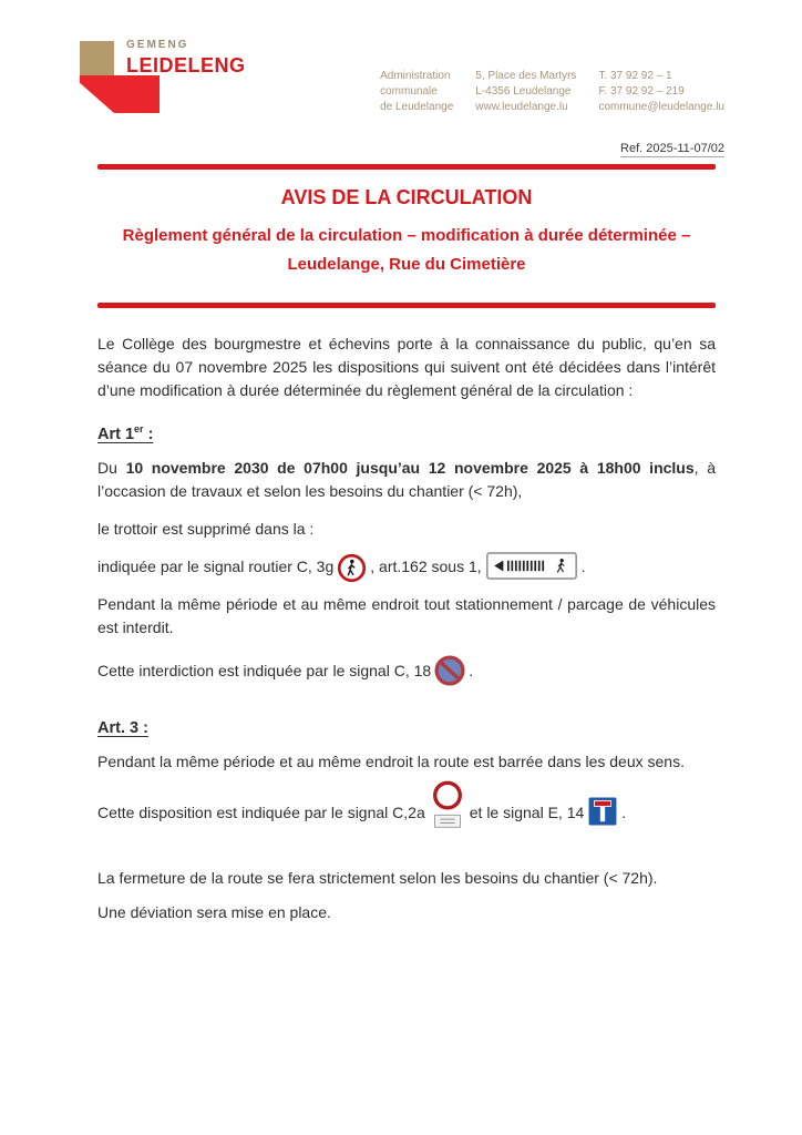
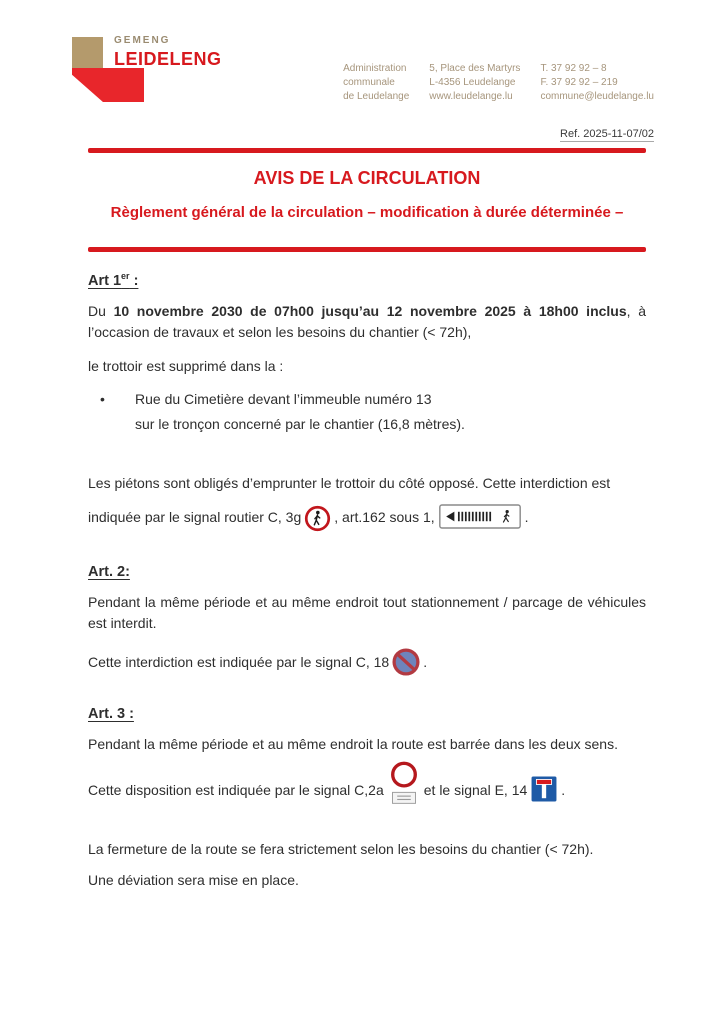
  GEMENG
  LEIDELENG
  Administration
  communale
  de Leudelange
  5, Place des Martyrs
  L-4356 Leudelange
  www.leudelange.lu
- T. 37 92 92 – 1
+ T. 37 92 92 – 8
  F. 37 92 92 – 219
  commune@leudelange.lu
  Ref. 2025-11-07/02
  AVIS DE LA CIRCULATION
  Règlement général de la circulation – modification à durée déterminée –
- Leudelange, Rue du Cimetière
- Le Collège des bourgmestre et échevins porte à la connaissance du public, qu’en sa séance du 07 novembre 2025 les dispositions qui suivent ont été décidées dans l’intérêt d’une modification à durée déterminée du règlement général de la circulation :
  Art 1er :
  Du 10 novembre 2030 de 07h00 jusqu’au 12 novembre 2025 à 18h00 inclus, à l’occasion de travaux et selon les besoins du chantier (< 72h),
  le trottoir est supprimé dans la :
+ •
+ Rue du Cimetière devant l’immeuble numéro 13
+ sur le tronçon concerné par le chantier (16,8 mètres).
+ Les piétons sont obligés d’emprunter le trottoir du côté opposé. Cette interdiction est
  indiquée par le signal routier C, 3g , art.162 sous 1, .
+ Art. 2:
  Pendant la même période et au même endroit tout stationnement / parcage de véhicules est interdit.
  Cette interdiction est indiquée par le signal C, 18 .
  Art. 3 :
  Pendant la même période et au même endroit la route est barrée dans les deux sens.
  Cette disposition est indiquée par le signal C,2a et le signal E, 14 .
  La fermeture de la route se fera strictement selon les besoins du chantier (< 72h).
  Une déviation sera mise en place.
